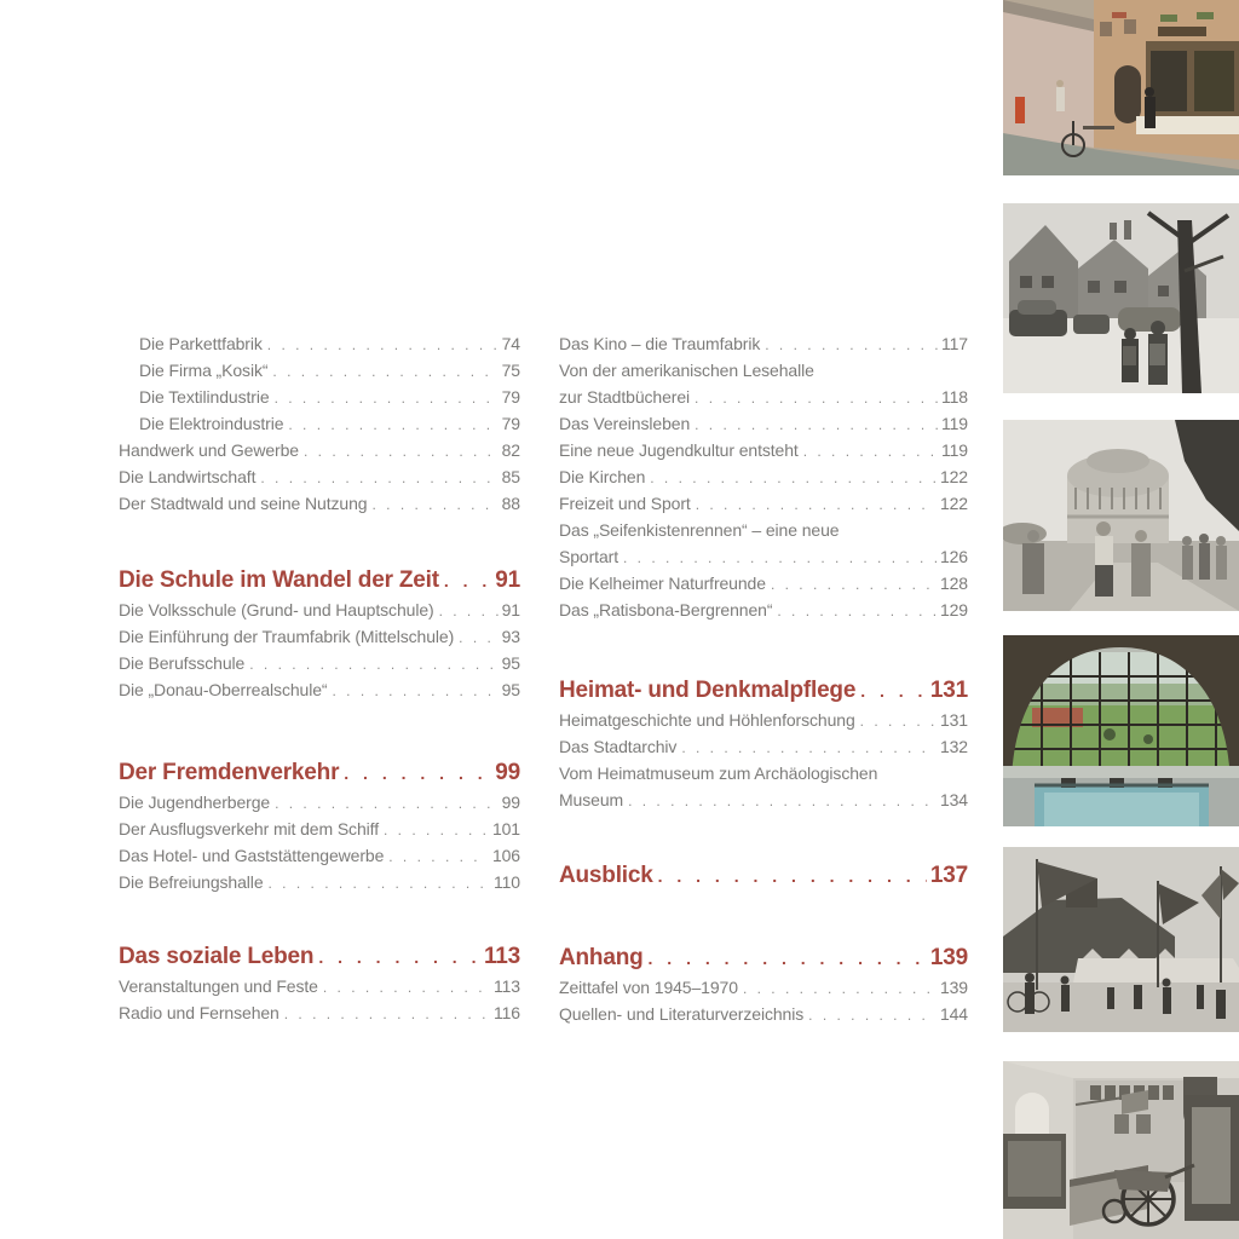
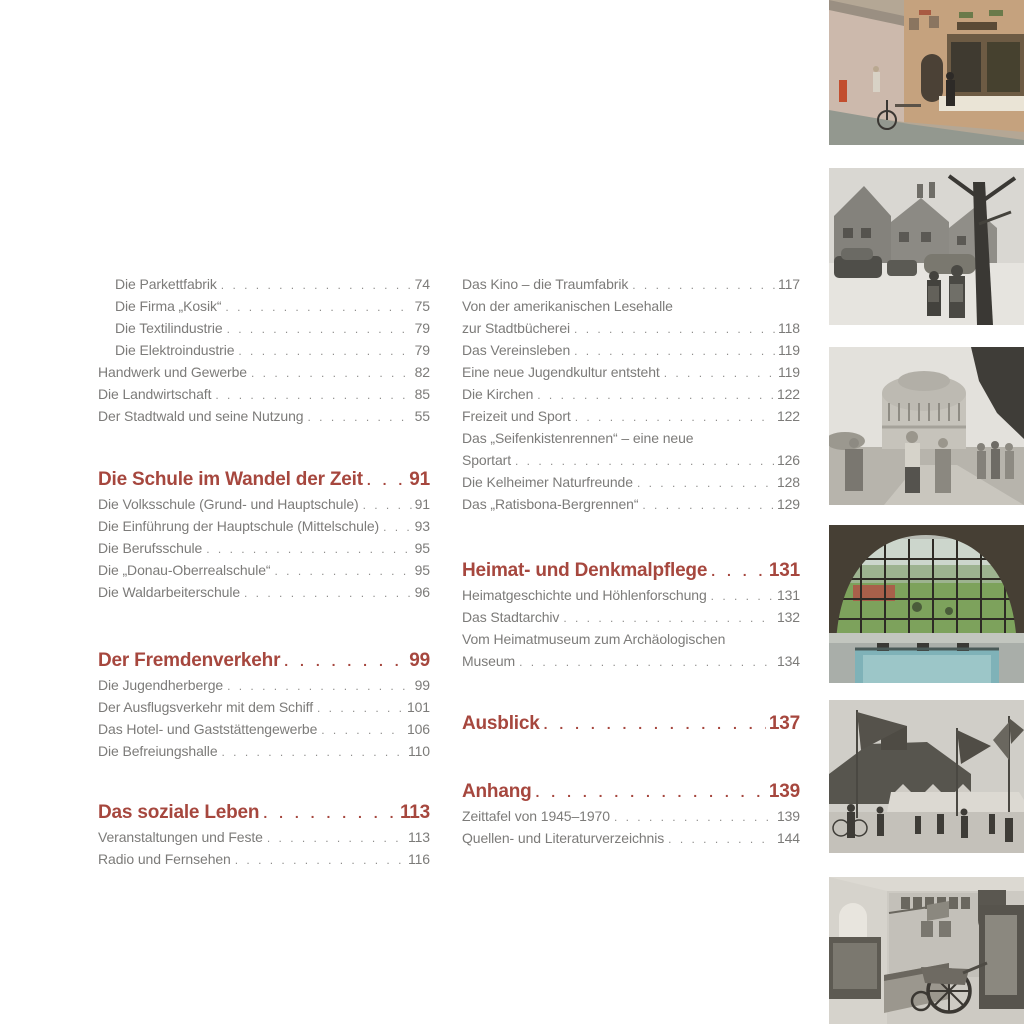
  Die Parkettfabrik
  74
  Die Firma „Kosik“
  75
  Die Textilindustrie
  79
  Die Elektroindustrie
  79
  Handwerk und Gewerbe
  82
  Die Landwirtschaft
  85
  Der Stadtwald und seine Nutzung
- 88
+ 55
  Die Schule im Wandel der Zeit
  91
  Die Volksschule (Grund- und Hauptschule)
  91
- Die Einführung der Traumfabrik (Mittelschule)
+ Die Einführung der Hauptschule (Mittelschule)
  93
  Die Berufsschule
  95
  Die „Donau-Oberrealschule“
  95
+ Die Waldarbeiterschule
+ 96
  Der Fremdenverkehr
  99
  Die Jugendherberge
  99
  Der Ausflugsverkehr mit dem Schiff
  101
  Das Hotel- und Gaststättengewerbe
  106
  Die Befreiungshalle
  110
  Das soziale Leben
  113
  Veranstaltungen und Feste
  113
  Radio und Fernsehen
  116
  Das Kino – die Traumfabrik
  117
  Von der amerikanischen Lesehalle
  zur Stadtbücherei
  118
  Das Vereinsleben
  119
  Eine neue Jugendkultur entsteht
  119
  Die Kirchen
  122
  Freizeit und Sport
  122
  Das „Seifenkistenrennen“ – eine neue
  Sportart
  126
  Die Kelheimer Naturfreunde
  128
  Das „Ratisbona-Bergrennen“
  129
  Heimat- und Denkmalpflege
  131
  Heimatgeschichte und Höhlenforschung
  131
  Das Stadtarchiv
  132
  Vom Heimatmuseum zum Archäologischen
  Museum
  134
  Ausblick
  137
  Anhang
  139
  Zeittafel von 1945–1970
  139
  Quellen- und Literaturverzeichnis
  144
